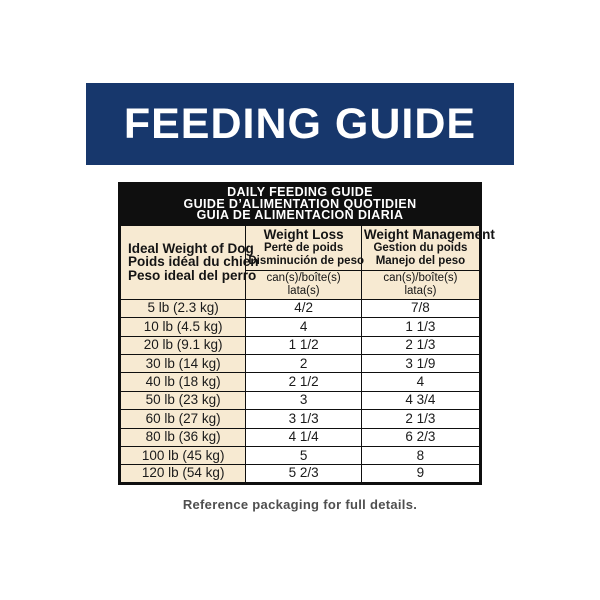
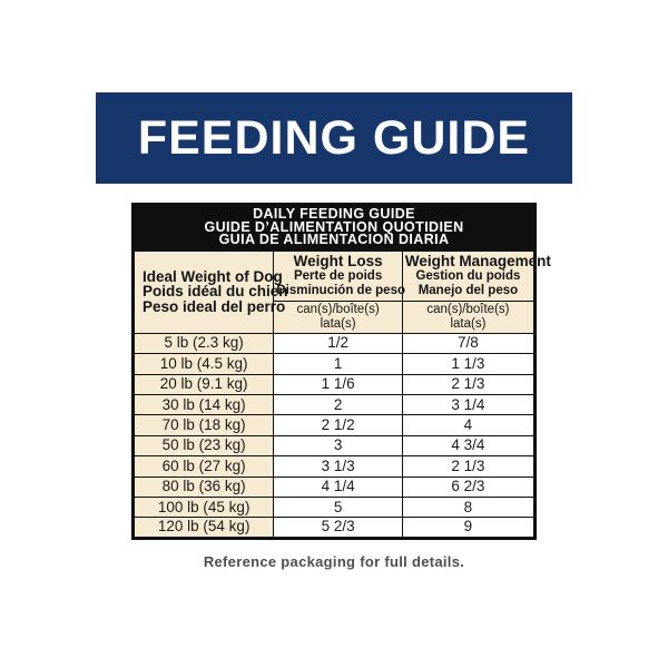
  FEEDING GUIDE
  DAILY FEEDING GUIDE GUIDE D’ALIMENTATION QUOTIDIEN GUIA DE ALIMENTACION DIARIA
  Ideal Weight of Dog Poids idéal du chie Peso ideal del perro	Weight Loss Perte de poids Disminución de peso	Weight Management Gestion du poids Manejo del peso
  can(s)/boîte(s) lata(s)	can(s)/boîte(s) lata(s)
- 5 lb (2.3 kg)	4/2	7/8
+ 5 lb (2.3 kg)	1/2	7/8
- 10 lb (4.5 kg)	4	1 1/3
+ 10 lb (4.5 kg)	1	1 1/3
- 20 lb (9.1 kg)	1 1/2	2 1/3
+ 20 lb (9.1 kg)	1 1/6	2 1/3
- 30 lb (14 kg)	2	3 1/9
+ 30 lb (14 kg)	2	3 1/4
- 40 lb (18 kg)	2 1/2	4
+ 70 lb (18 kg)	2 1/2	4
  50 lb (23 kg)	3	4 3/4
  60 lb (27 kg)	3 1/3	2 1/3
  80 lb (36 kg)	4 1/4	6 2/3
  100 lb (45 kg)	5	8
  120 lb (54 kg)	5 2/3	9
  Reference packaging for full details.
